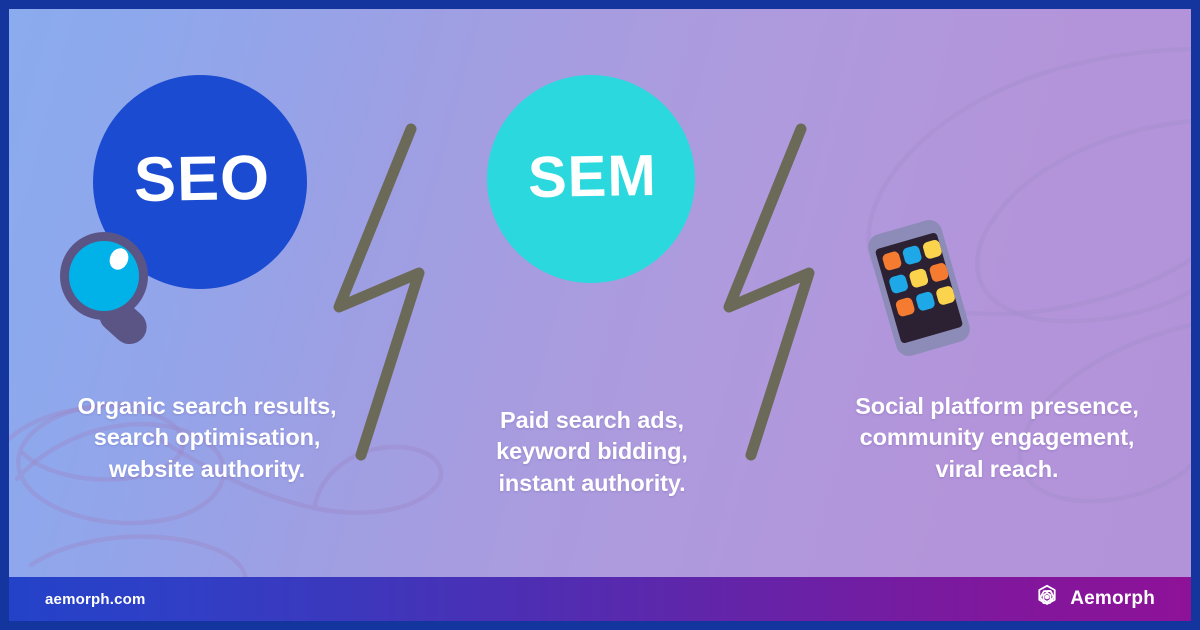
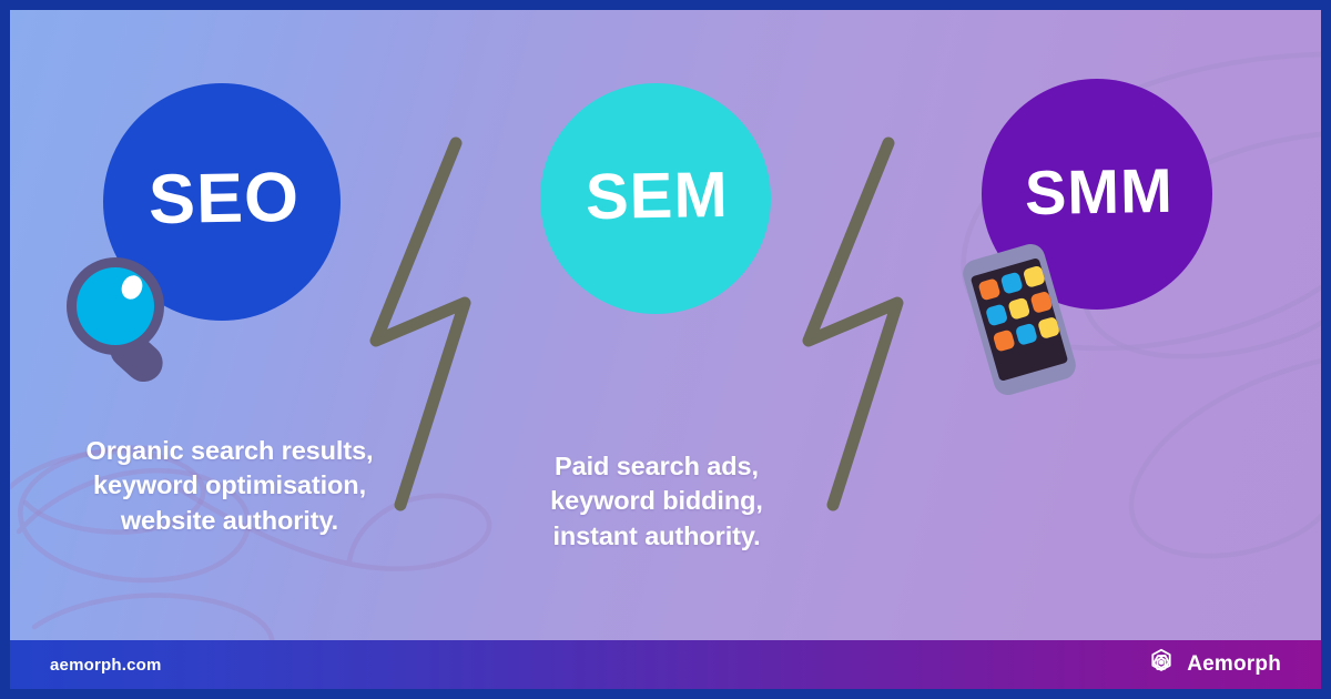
  SEO
  SEM
+ SMM
- Organic search results, search optimisation, website authority.
+ Organic search results, keyword optimisation, website authority.
  Paid search ads, keyword bidding, instant authority.
- Social platform presence, community engagement, viral reach.
  aemorph.com
  Aemorph
